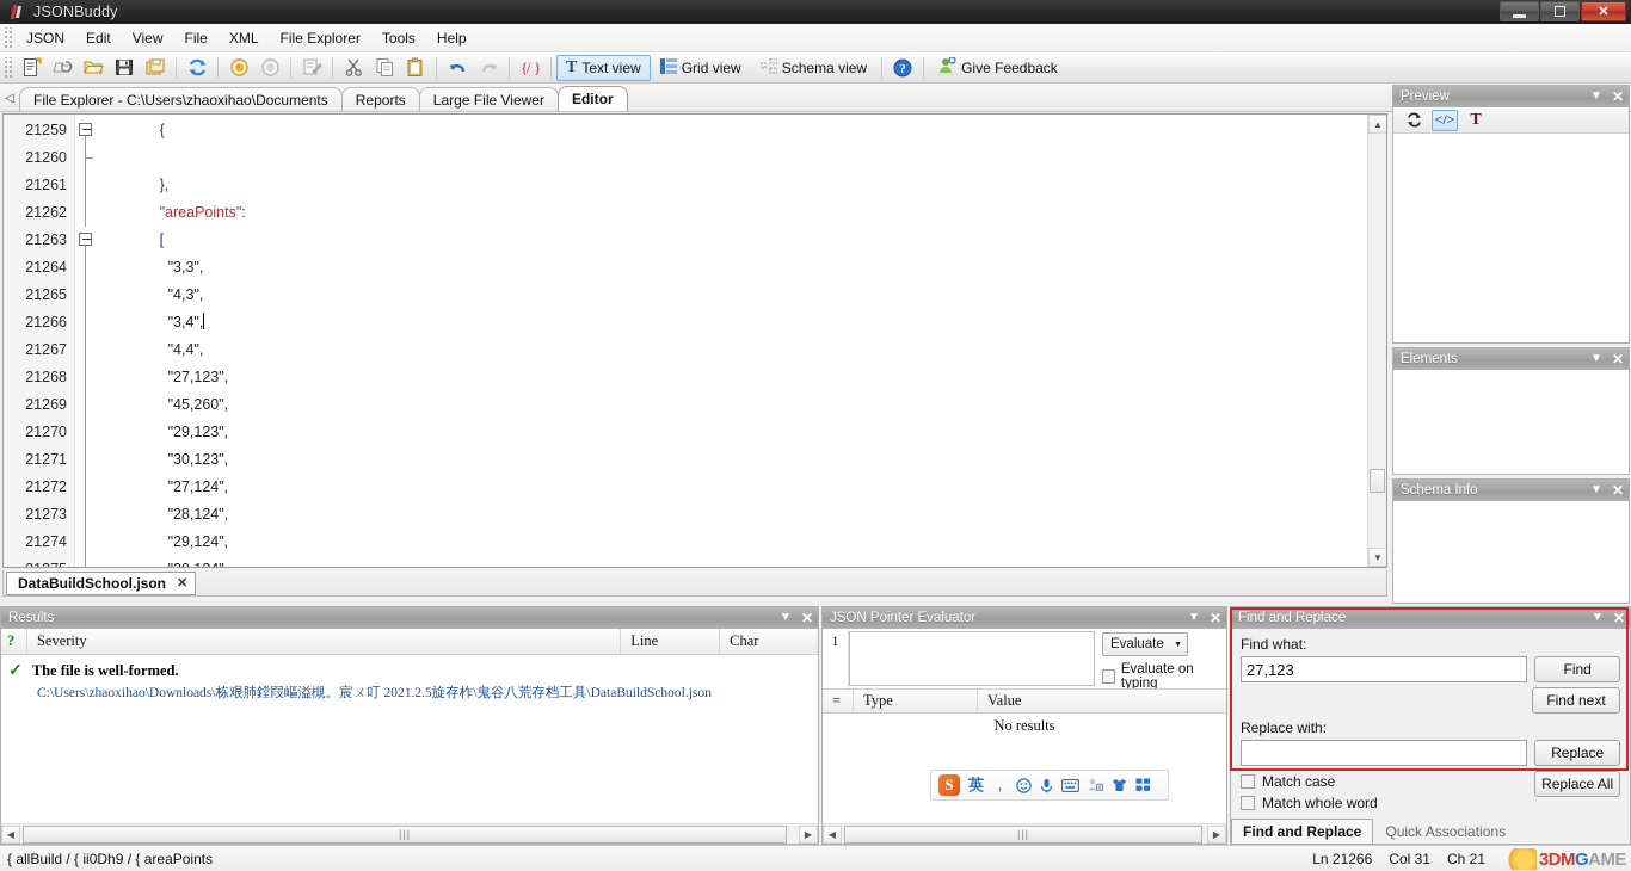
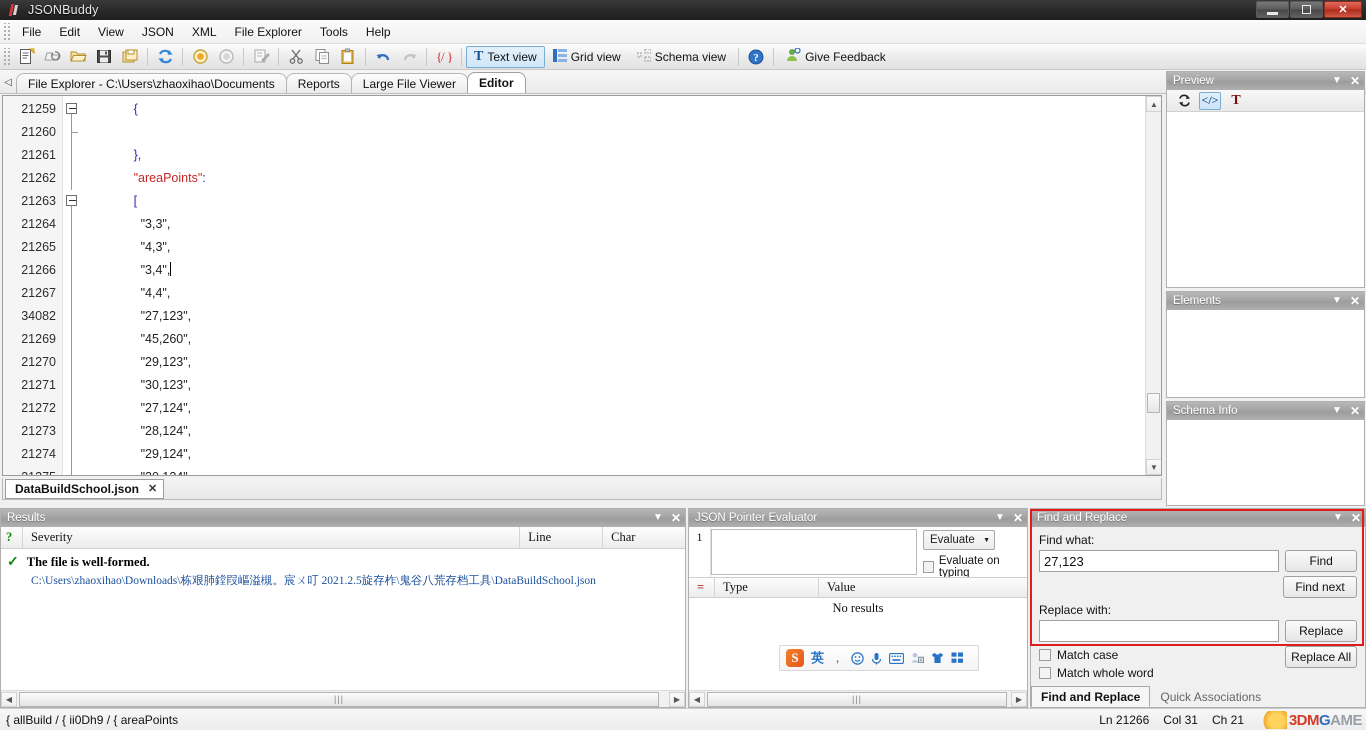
  JSONBuddy
  ✕
- JSON
+ File
  Edit
  View
- File
+ JSON
  XML
  File Explorer
  Tools
  Help
  {
  /
  }
  T
  Text view
  Grid view
  Schema view
  ?
  Give Feedback
  ◁
  File Explorer - C:\Users\zhaoxihao\Documents
  Reports
  Large File Viewer
  Editor
  21259
  21260
  21261
  21262
  21263
  21264
  21265
  21266
  21267
- 21268
+ 34082
  21269
  21270
  21271
  21272
  21273
  21274
  {
  },
  "areaPoints":
  [
  "3,3",
  "4,3",
  "3,4",
  "4,4",
  "27,123",
  "45,260",
  "29,123",
  "30,123",
  "27,124",
  "28,124",
  "29,124",
  ▲
  ▼
  DataBuildSchool.json
  ✕
  Preview
  ▼
  ✕
  </>
  T
  Elements
  ▼
  ✕
  Schema Info
  ▼
  ✕
  Results
  ▼
  ✕
  ?
  Severity
  Line
  Char
  ✓
  The file is well-formed.
  C:\Users\zhaoxihao\Downloads\栋艰肺鏜叚嶇溢槻。宸ㄨ叮 2021.2.5旋存柞\鬼谷八荒存档工具\DataBuildSchool.json
  ◀
  |||
  ▶
  JSON Pointer Evaluator
  ▼
  ✕
  1
  Evaluate
  Evaluate on typing
  =
  Type
  Value
  No results
  S
  英
  ，
  ◀
  |||
  ▶
  Find and Replace
  ▼
  ✕
  Find what:
  27,123
  Find
  Find next
  Replace with:
  Replace
  Match case
  Match whole word
  Replace All
  Find and Replace
  Quick Associations
  { allBuild / { ii0Dh9 / { areaPoints
  Ln 21266
  Col 31
  Ch 21
  3DMGAME
